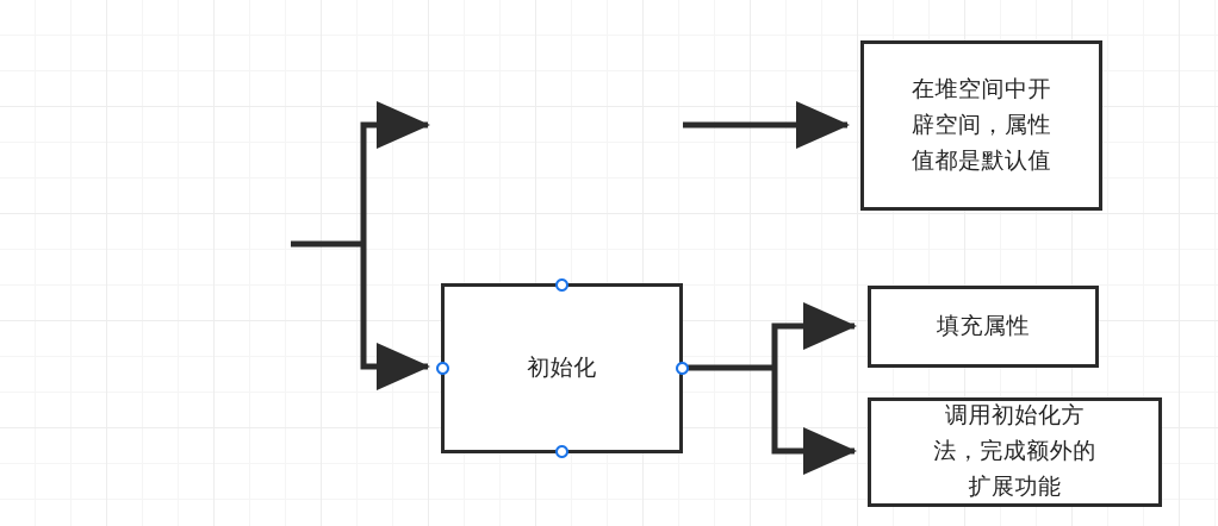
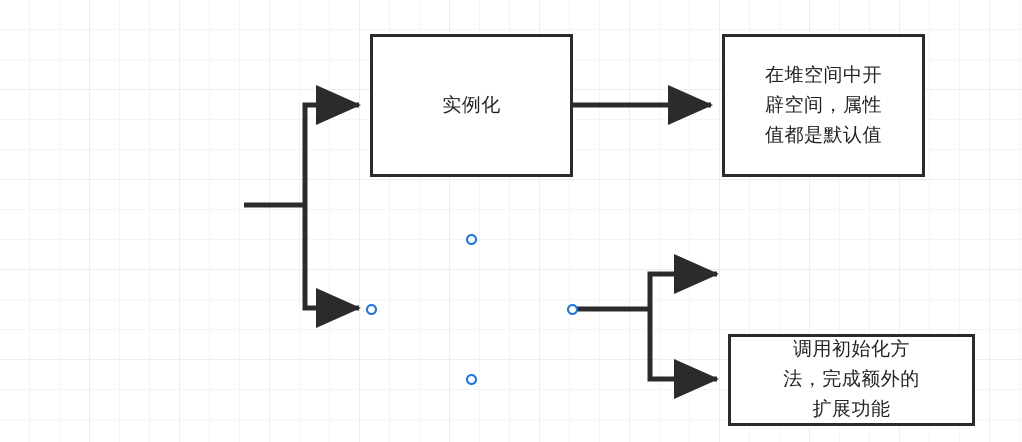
+ 实例化
  在堆空间中开
  辟空间，属性
  值都是默认值
- 初始化
- 填充属性
  调用初始化方
  法，完成额外的
  扩展功能
